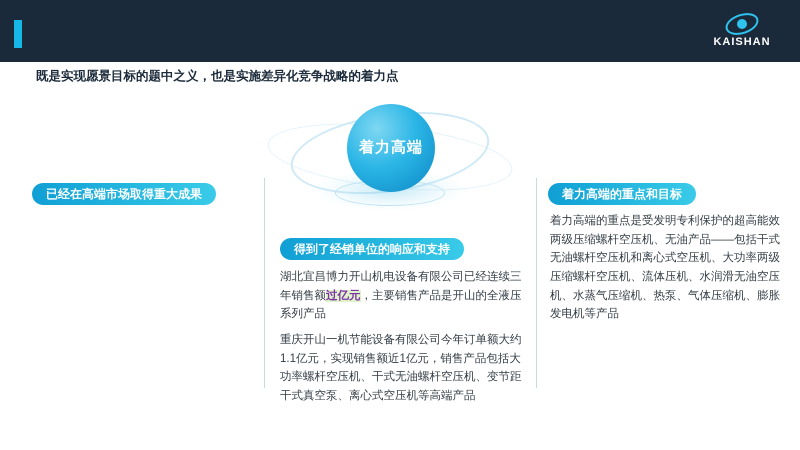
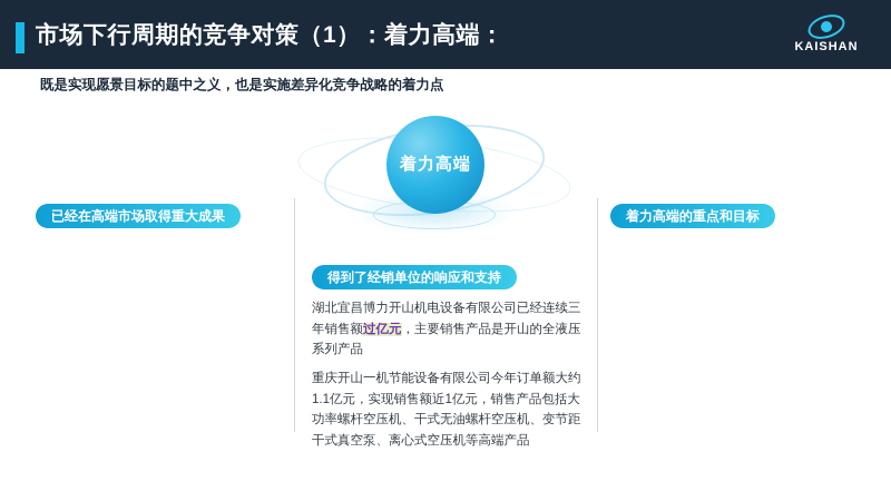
+ 市场下行周期的竞争对策（1）：着力高端：
  KAISHAN
  既是实现愿景目标的题中之义，也是实施差异化竞争战略的着力点
  着力高端
  已经在高端市场取得重大成果
  得到了经销单位的响应和支持
  着力高端的重点和目标
  湖北宜昌博力开山机电设备有限公司已经连续三年销售额过亿元，主要销售产品是开山的全液压系列产品
  重庆开山一机节能设备有限公司今年订单额大约1.1亿元，实现销售额近1亿元，销售产品包括大功率螺杆空压机、干式无油螺杆空压机、变节距干式真空泵、离心式空压机等高端产品
- 着力高端的重点是受发明专利保护的超高能效两级压缩螺杆空压机、无油产品——包括干式无油螺杆空压机和离心式空压机、大功率两级压缩螺杆空压机、流体压机、水润滑无油空压机、水蒸气压缩机、热泵、气体压缩机、膨胀发电机等产品
